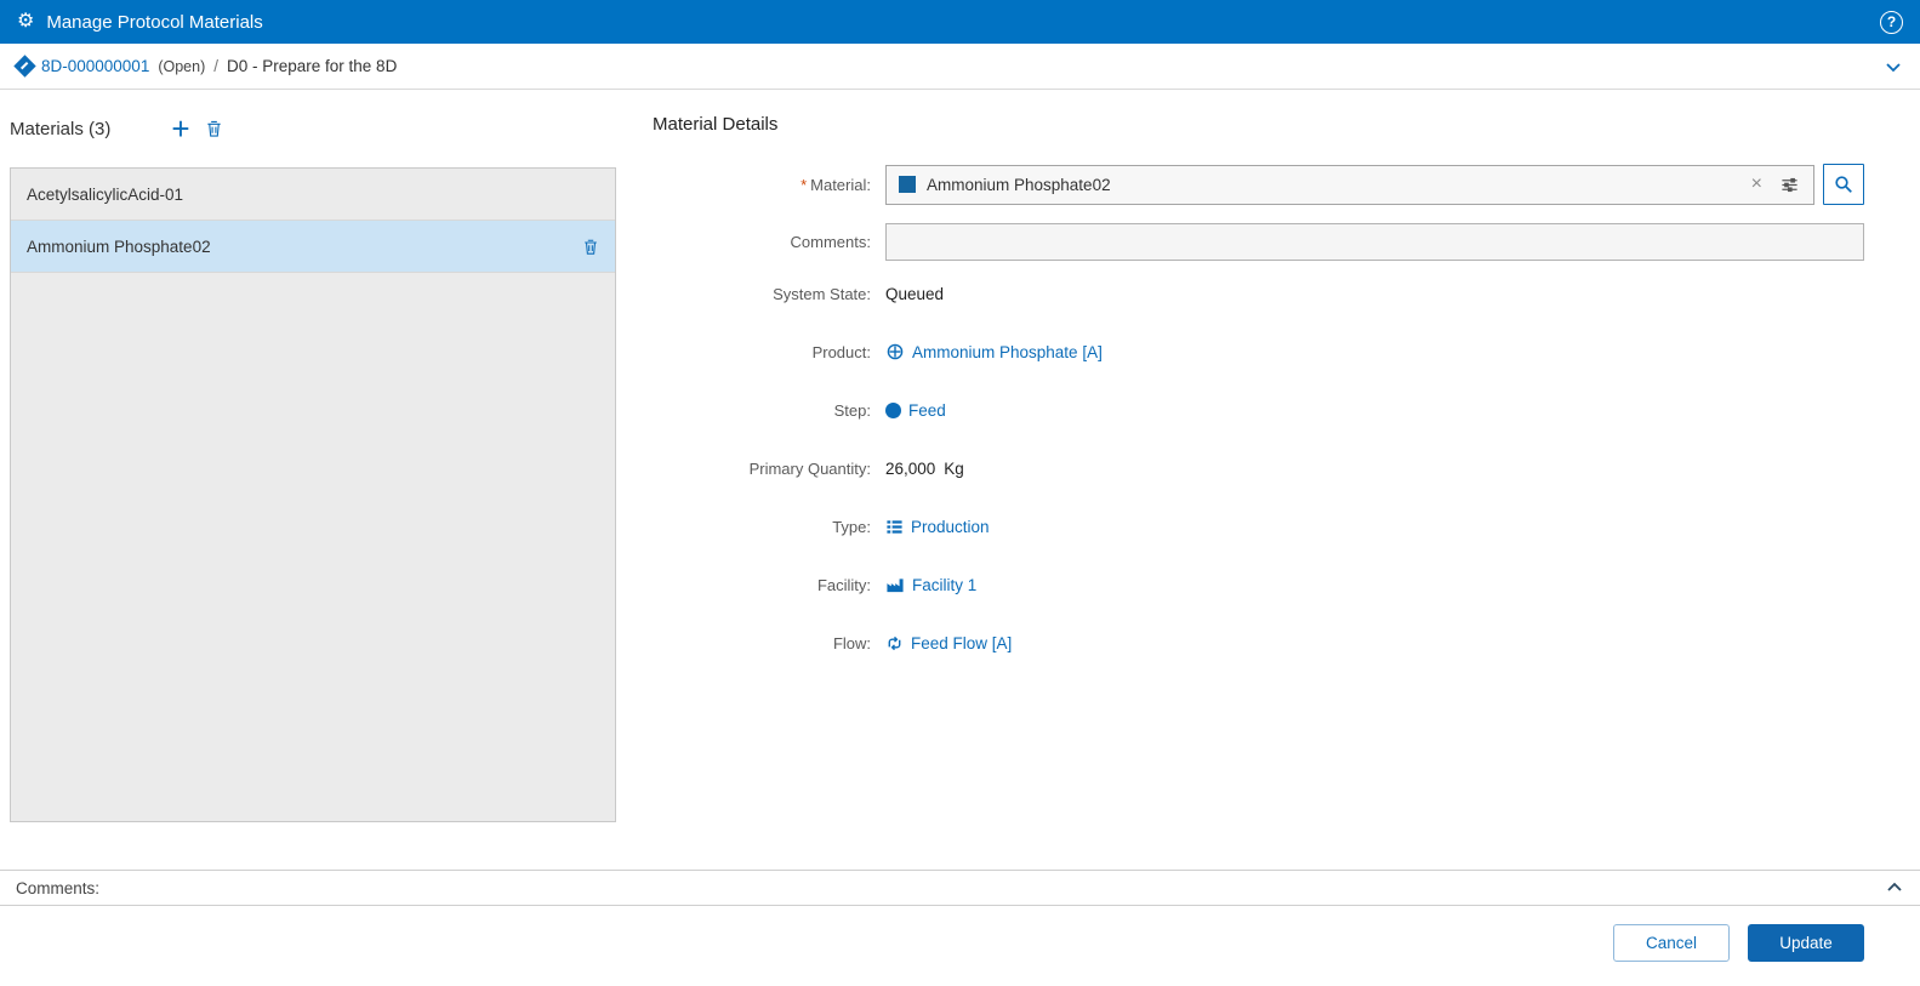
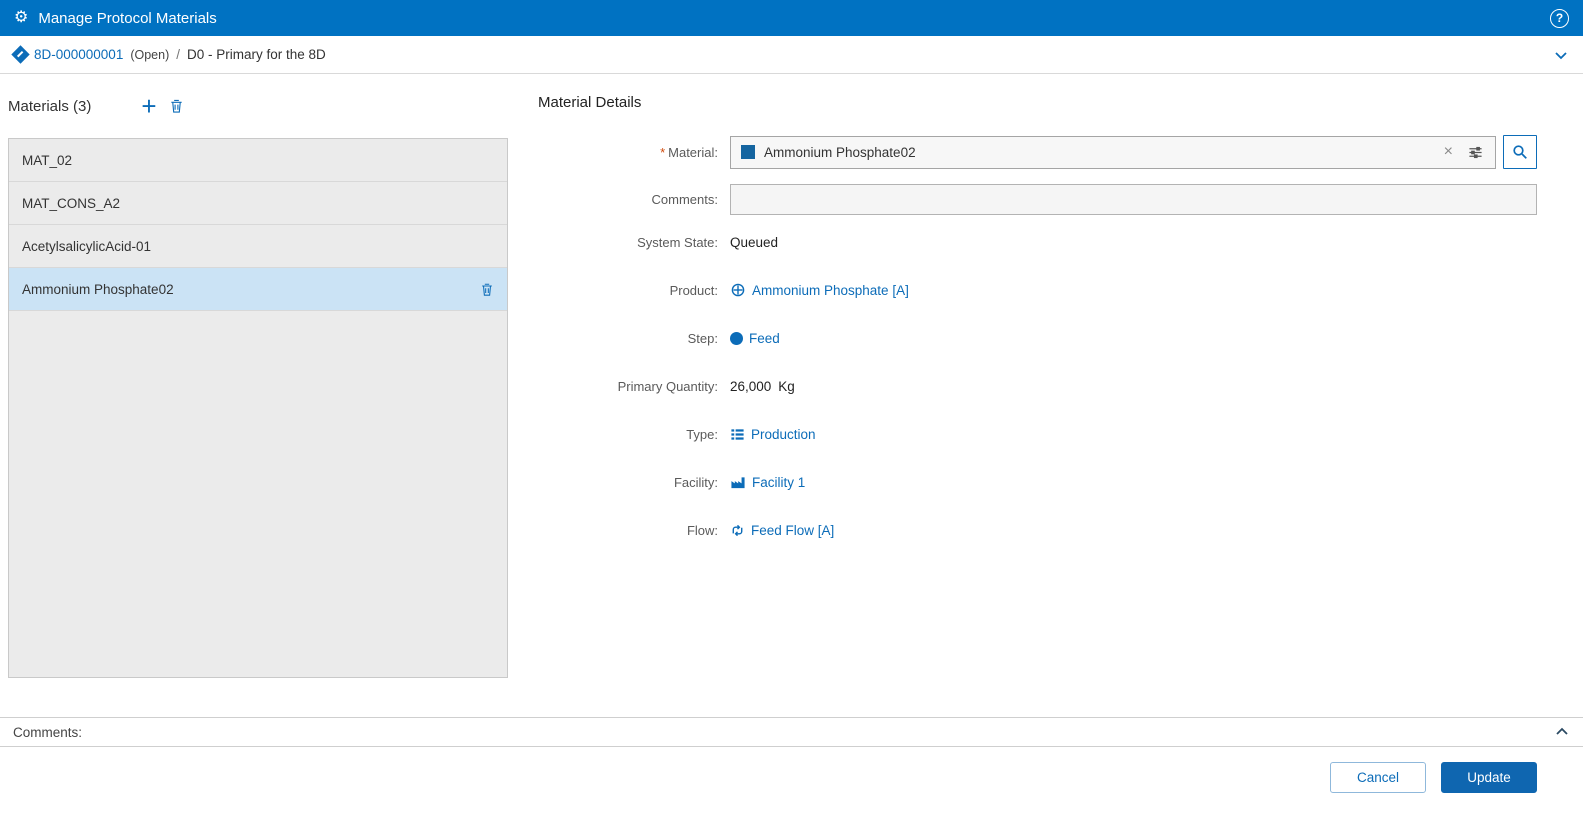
  ⚙
  Manage Protocol Materials
  ?
  8D-000000001
  (Open)
  /
- D0 - Prepare for the 8D
+ D0 - Primary for the 8D
  Materials (3)
  +
+ MAT_02
+ MAT_CONS_A2
  AcetylsalicylicAcid-01
  Ammonium Phosphate02
  Material Details
  * Material:
  Ammonium Phosphate02
  ×
  Comments:
  System State:
  Queued
  Product:
  Ammonium Phosphate [A]
  Step:
  Feed
  Primary Quantity:
  26,000
  Kg
  Type:
  Production
  Facility:
  Facility 1
  Flow:
  Feed Flow [A]
  Comments:
  Cancel
  Update
